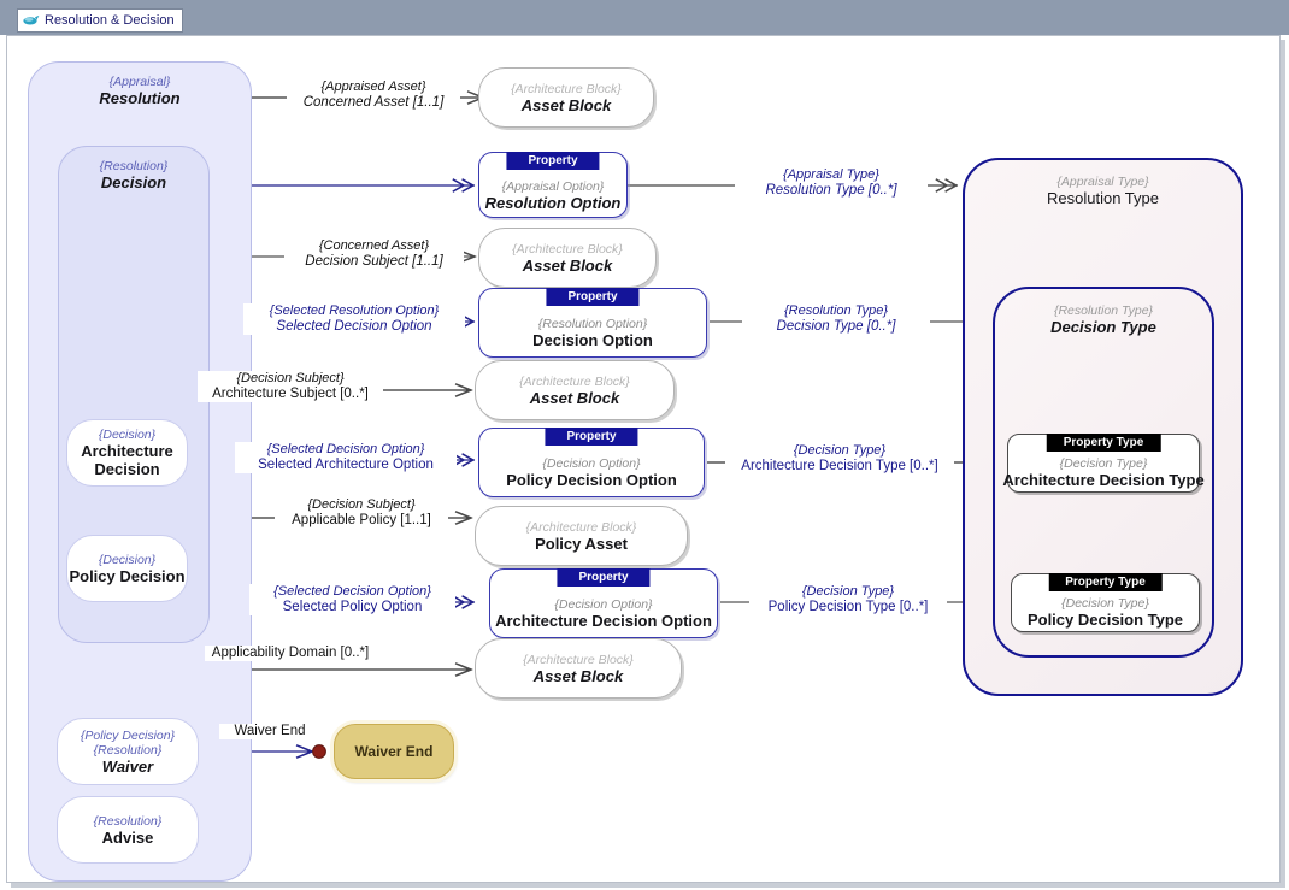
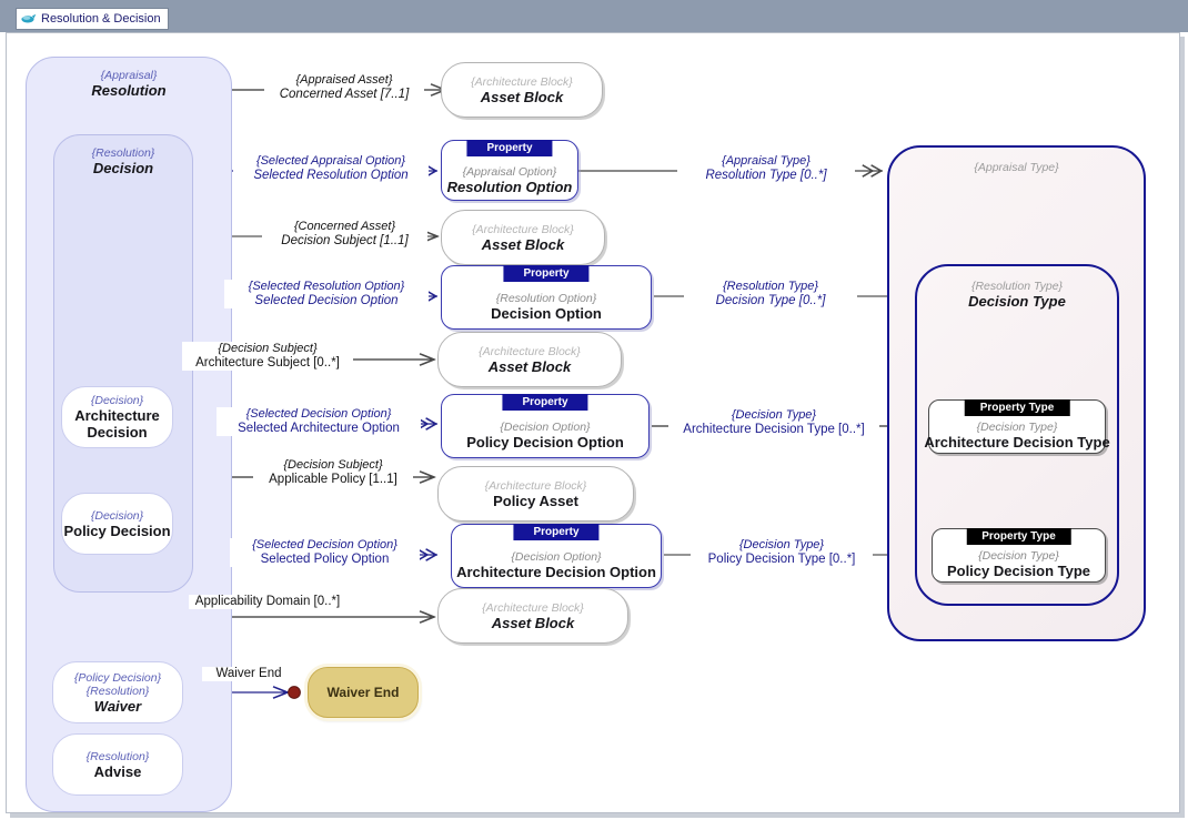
  Resolution & Decision
  {Appraisal}
  Resolution
  {Resolution}
  Decision
  {Decision}
  Architecture
  Decision
  {Decision}
  Policy Decision
  {Policy Decision}
  {Resolution}
  Waiver
  {Resolution}
  Advise
  {Architecture Block}
  Asset Block
  Property
  {Appraisal Option}
  Resolution Option
  {Architecture Block}
  Asset Block
  Property
  {Resolution Option}
  Decision Option
  {Architecture Block}
  Asset Block
  Property
  {Decision Option}
  Policy Decision Option
  {Architecture Block}
  Policy Asset
  Property
  {Decision Option}
  Architecture Decision Option
  {Architecture Block}
  Asset Block
  Waiver End
  {Appraisal Type}
- Resolution Type
  {Resolution Type}
  Decision Type
  Property Type
  {Decision Type}
  Architecture Decision Type
  Property Type
  {Decision Type}
  Policy Decision Type
  {Appraised Asset}
- Concerned Asset [1..1]
+ Concerned Asset [7..1]
+ {Selected Appraisal Option}
+ Selected Resolution Option
  {Concerned Asset}
  Decision Subject [1..1]
  {Selected Resolution Option}
  Selected Decision Option
  {Decision Subject}
  Architecture Subject [0..*]
  {Selected Decision Option}
  Selected Architecture Option
  {Decision Subject}
  Applicable Policy [1..1]
  {Selected Decision Option}
  Selected Policy Option
  Applicability Domain [0..*]
  {Appraisal Type}
  Resolution Type [0..*]
  {Resolution Type}
  Decision Type [0..*]
  {Decision Type}
  Architecture Decision Type [0..*]
  {Decision Type}
  Policy Decision Type [0..*]
  Waiver End
